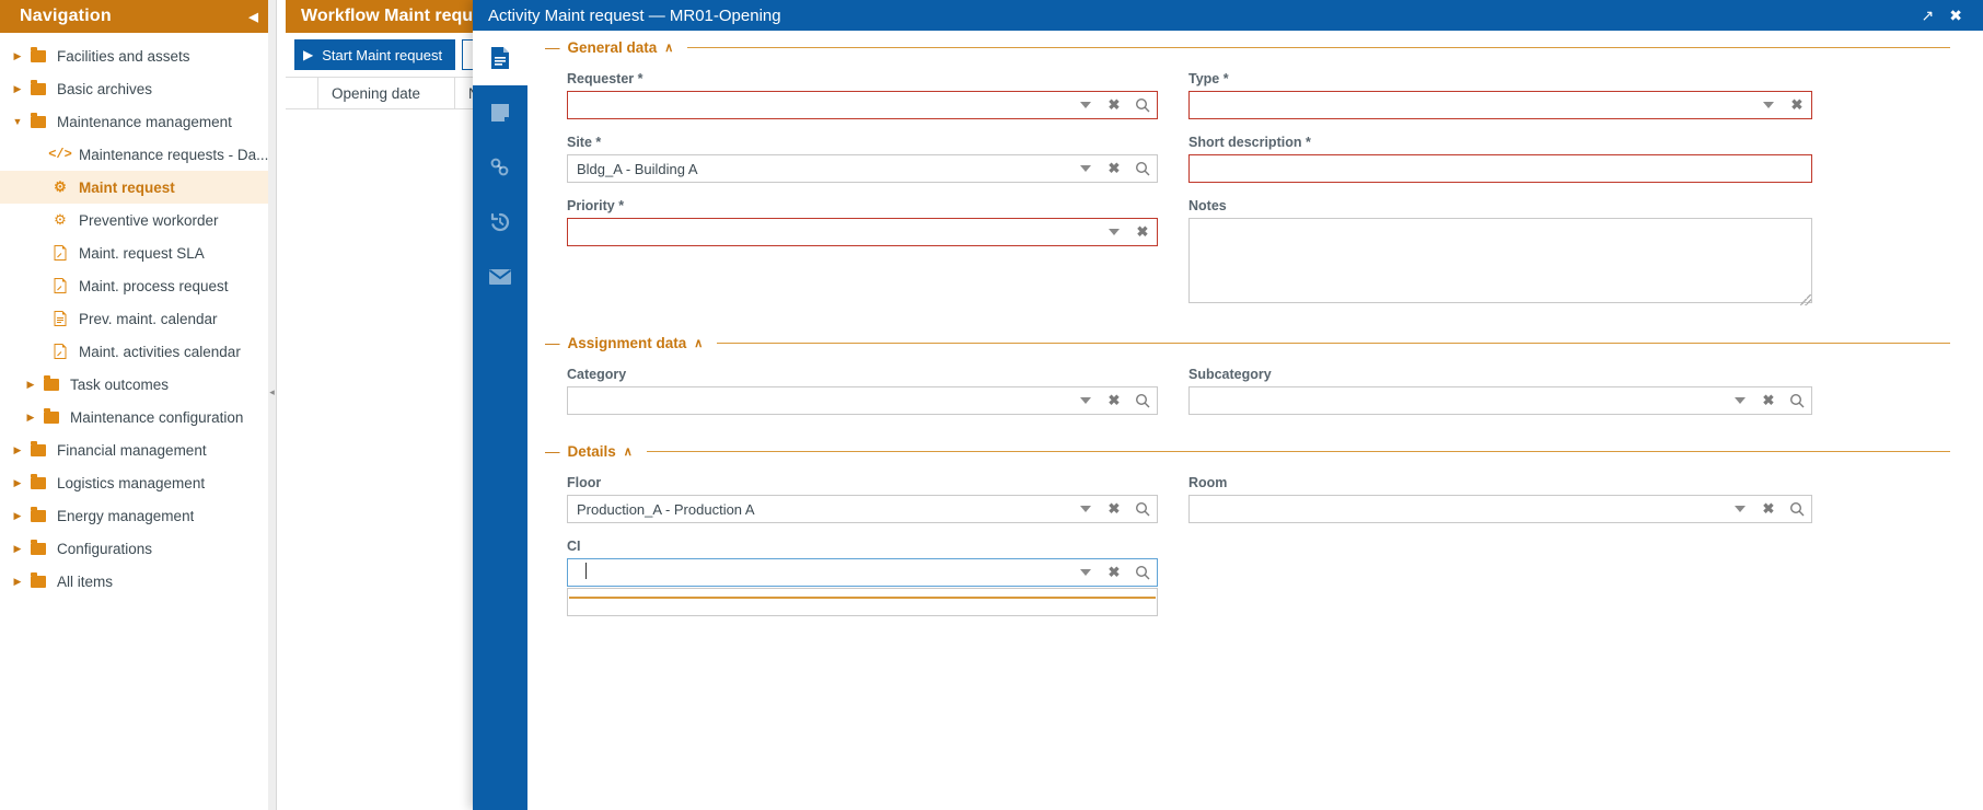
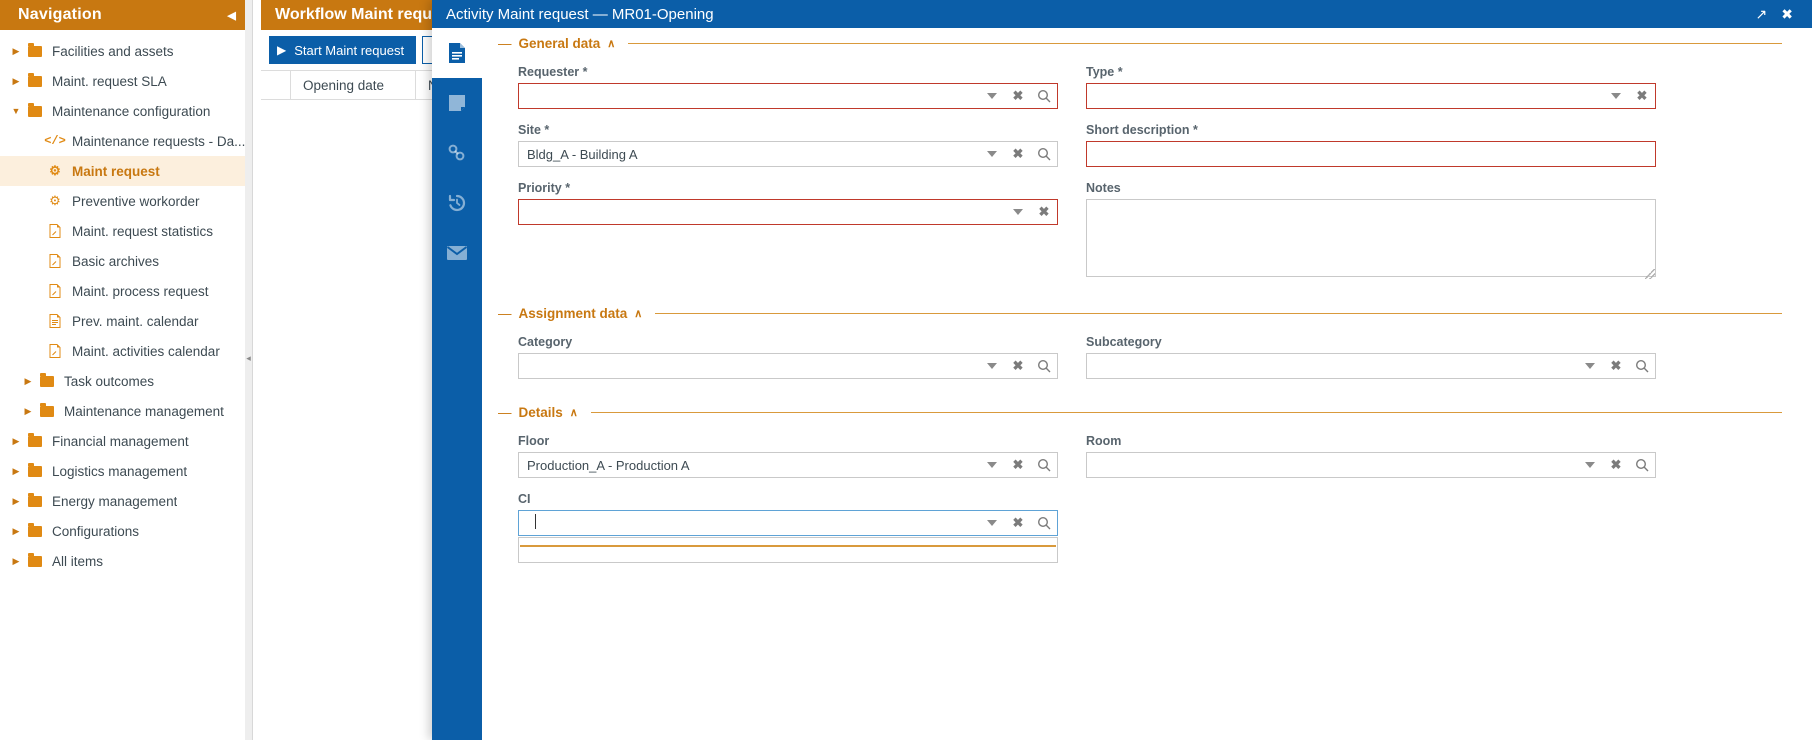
  Navigation
  ◀
  ▶
  Facilities and assets
  ▶
- Basic archives
+ Maint. request SLA
  ▼
- Maintenance management
+ Maintenance configuration
  </>
  Maintenance requests - Da...
  ⚙
  Maint request
  ⚙
  Preventive workorder
+ Maint. request statistics
- Maint. request SLA
+ Basic archives
  Maint. process request
  Prev. maint. calendar
  Maint. activities calendar
  ▶
  Task outcomes
  ▶
- Maintenance configuration
+ Maintenance management
  ▶
  Financial management
  ▶
  Logistics management
  ▶
  Energy management
  ▶
  Configurations
  ▶
  All items
  ◂
  Workflow Maint requ
  ▶
  Start Maint request
  Opening date
  Activity Maint request — MR01-Opening
  ↗
  ✖
  —
  General data
  ∧
  Requester *
  ✖
  Site *
  Bldg_A - Building A
  ✖
  Priority *
  ✖
  Type *
  ✖
  Short description *
  Notes
  —
  Assignment data
  ∧
  Category
  ✖
  Subcategory
  ✖
  —
  Details
  ∧
  Floor
  Production_A - Production A
  ✖
  CI
  ✖
  Room
  ✖
